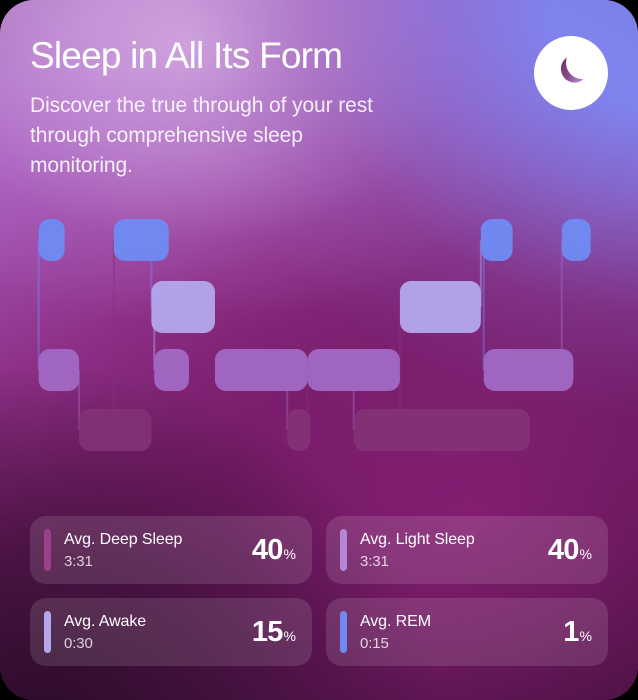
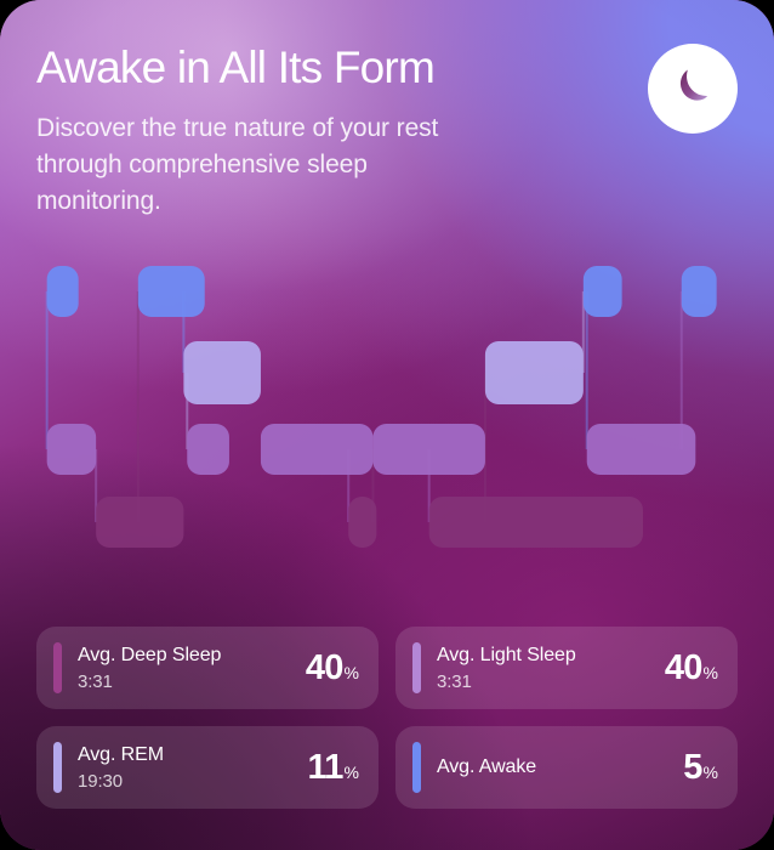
- Sleep in All Its Form
+ Awake in All Its Form
- Discover the true through of your rest through comprehensive sleep monitoring.
+ Discover the true nature of your rest through comprehensive sleep monitoring.
  Avg. Deep Sleep
  3:31
  40
  %
  Avg. Light Sleep
  3:31
  40
  %
- Avg. Awake
+ Avg. REM
- 0:30
+ 19:30
- 15
+ 11
  %
- Avg. REM
+ Avg. Awake
- 0:15
- 1
+ 5
  %
